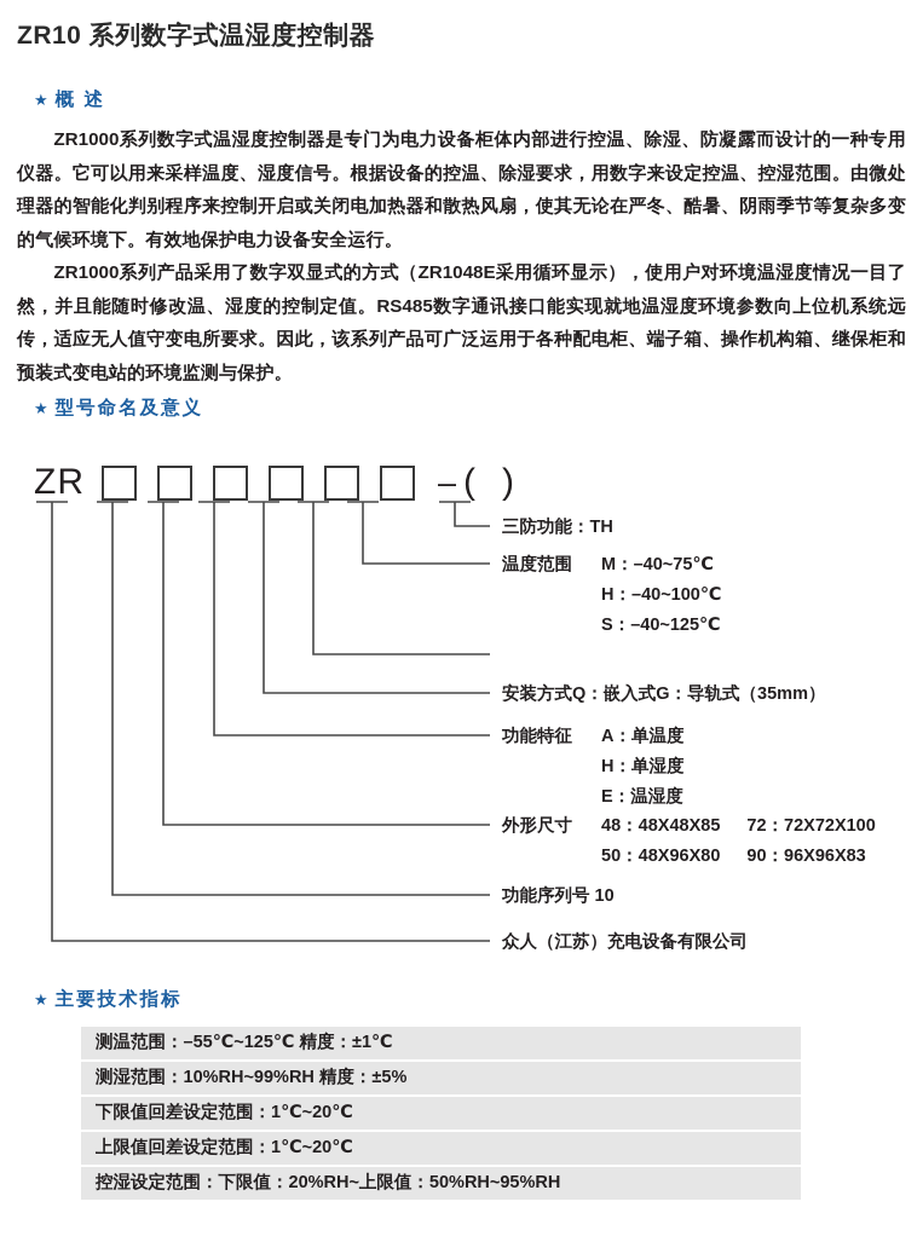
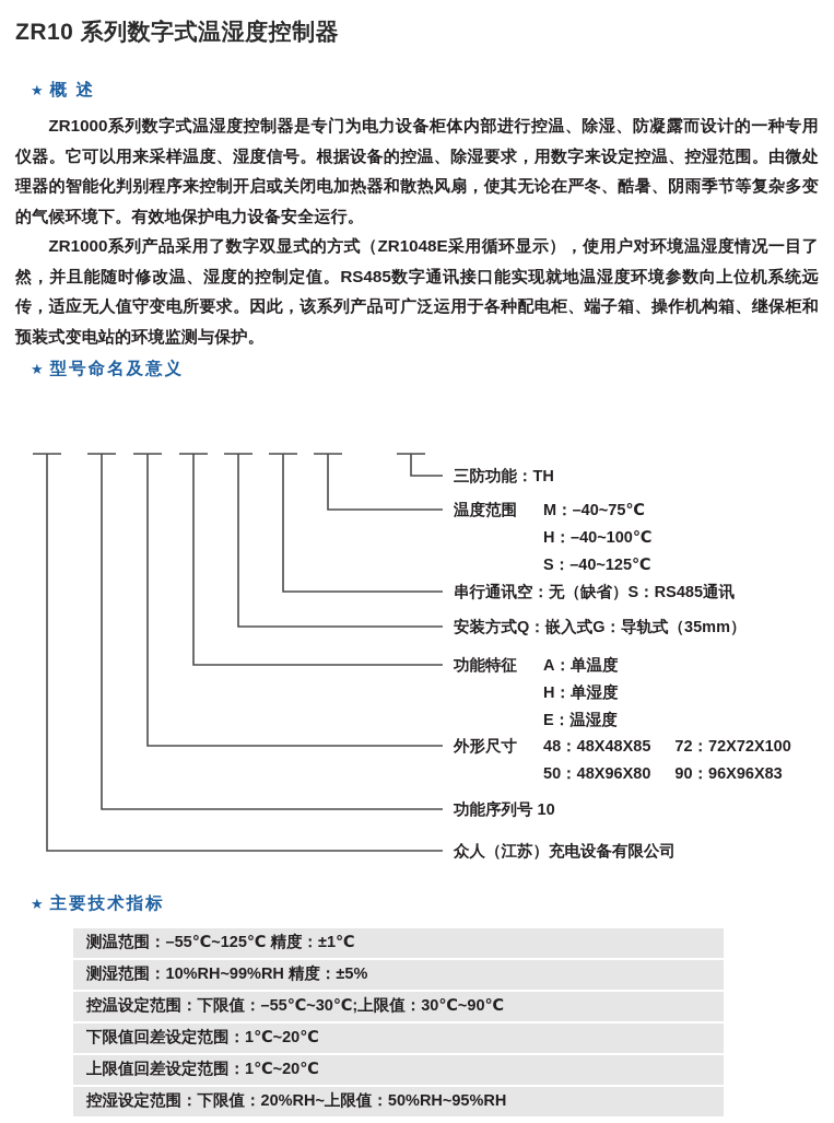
  ZR10 系列数字式温湿度控制器
  ★ 概 述
  ZR1000系列数字式温湿度控制器是专门为电力设备柜体内部进行控温、除湿、防凝露而设计的一种专用仪器。它可以用来采样温度、湿度信号。根据设备的控温、除湿要求，用数字来设定控温、控湿范围。由微处理器的智能化判别程序来控制开启或关闭电加热器和散热风扇，使其无论在严冬、酷暑、阴雨季节等复杂多变的气候环境下。有效地保护电力设备安全运行。
  ZR1000系列产品采用了数字双显式的方式（ZR1048E采用循环显示），使用户对环境温湿度情况一目了然，并且能随时修改温、湿度的控制定值。RS485数字通讯接口能实现就地温湿度环境参数向上位机系统远传，适应无人值守变电所要求。因此，该系列产品可广泛运用于各种配电柜、端子箱、操作机构箱、继保柜和预装式变电站的环境监测与保护。
  ★ 型号命名及意义
- ZR
- –
- ()
  三防功能：TH
  温度范围 M：–40~75℃
  H：–40~100℃
  S：–40~125℃
+ 串行通讯空：无（缺省）S：RS485通讯
  安装方式Q：嵌入式G：导轨式（35mm）
  功能特征 A：单温度
  H：单湿度
  E：温湿度
  外形尺寸 48：48X48X85
  50：48X96X80 72：72X72X100
  90：96X96X83
  功能序列号 10
  众人（江苏）充电设备有限公司
  ★ 主要技术指标
  测温范围：–55℃~125℃ 精度：±1℃
  测湿范围：10%RH~99%RH 精度：±5%
+ 控温设定范围：下限值：–55℃~30℃;上限值：30℃~90℃
  下限值回差设定范围：1℃~20℃
  上限值回差设定范围：1℃~20℃
  控湿设定范围：下限值：20%RH~上限值：50%RH~95%RH
